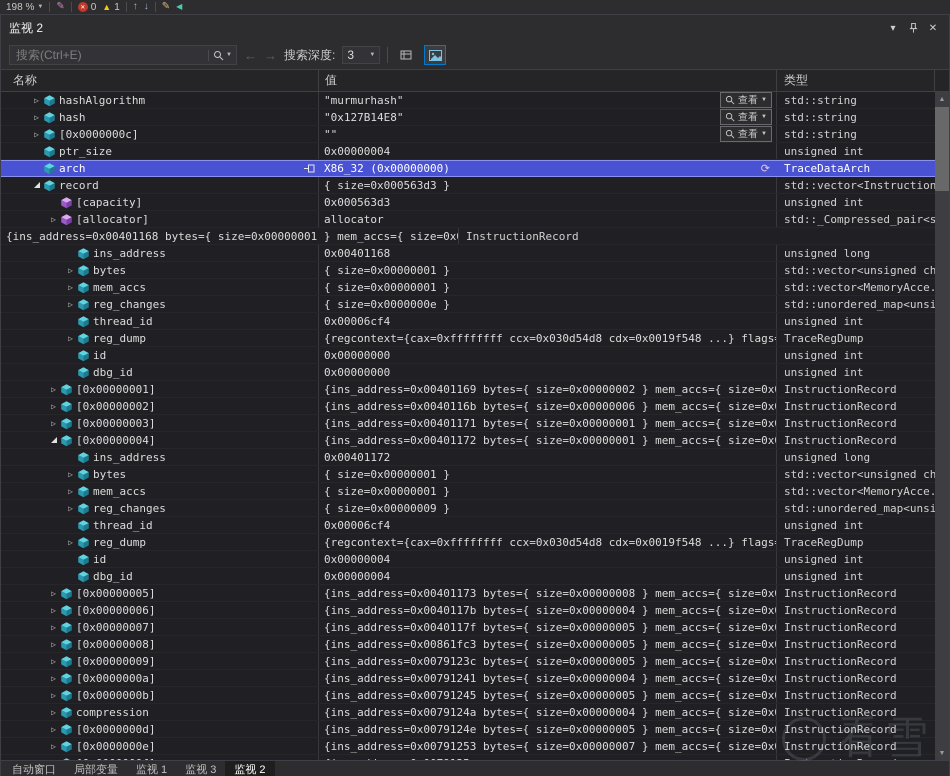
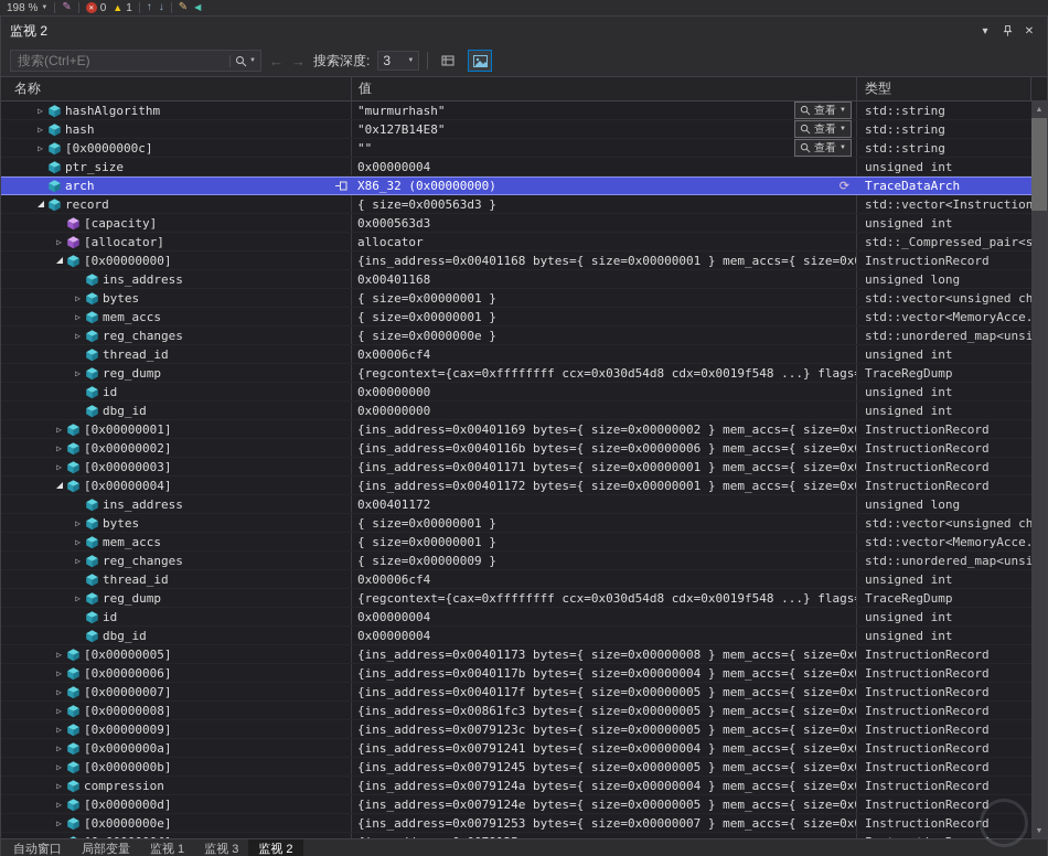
  198 %
  ✎
  0
  ▲
  1
  ↑
  ↓
  ✎
  ◀
  监视 2
  ▾
  ✕
  搜索(Ctrl+E)
  ←
  →
  搜索深度:
  3
  名称
  值
  类型
  hashAlgorithm
  "murmurhash"
  查看
  std::string
  hash
  "0x127B14E8"
  查看
  std::string
  [0x0000000c]
  ""
  查看
  std::string
  ptr_size
  0x00000004
  unsigned int
  arch
  X86_32 (0x00000000)
  ⟳
  TraceDataArch
  record
  { size=0x000563d3 }
  std::vector<Instruction
  [capacity]
  0x000563d3
  unsigned int
  [allocator]
  allocator
  std::_Compressed_pair<s
+ [0x00000000]
  {ins_address=0x00401168 bytes={ size=0x00000001 } mem_accs={ size=0x
  InstructionRecord
  ins_address
  0x00401168
  unsigned long
  bytes
  { size=0x00000001 }
  std::vector<unsigned ch
  mem_accs
  { size=0x00000001 }
  std::vector<MemoryAcce.
  reg_changes
  { size=0x0000000e }
  std::unordered_map<unsi
  thread_id
  0x00006cf4
  unsigned int
  reg_dump
  {regcontext={cax=0xffffffff ccx=0x030d54d8 cdx=0x0019f548 ...} flags
  TraceRegDump
  id
  0x00000000
  unsigned int
  dbg_id
  0x00000000
  unsigned int
  [0x00000001]
  {ins_address=0x00401169 bytes={ size=0x00000002 } mem_accs={ size=0x
  InstructionRecord
  [0x00000002]
  {ins_address=0x0040116b bytes={ size=0x00000006 } mem_accs={ size=0x
  InstructionRecord
  [0x00000003]
  {ins_address=0x00401171 bytes={ size=0x00000001 } mem_accs={ size=0x
  InstructionRecord
  [0x00000004]
  {ins_address=0x00401172 bytes={ size=0x00000001 } mem_accs={ size=0x
  InstructionRecord
  ins_address
  0x00401172
  unsigned long
  bytes
  { size=0x00000001 }
  std::vector<unsigned ch
  mem_accs
  { size=0x00000001 }
  std::vector<MemoryAcce.
  reg_changes
  { size=0x00000009 }
  std::unordered_map<unsi
  thread_id
  0x00006cf4
  unsigned int
  reg_dump
  {regcontext={cax=0xffffffff ccx=0x030d54d8 cdx=0x0019f548 ...} flags
  TraceRegDump
  id
  0x00000004
  unsigned int
  dbg_id
  0x00000004
  unsigned int
  [0x00000005]
  {ins_address=0x00401173 bytes={ size=0x00000008 } mem_accs={ size=0x
  InstructionRecord
  [0x00000006]
  {ins_address=0x0040117b bytes={ size=0x00000004 } mem_accs={ size=0x
  InstructionRecord
  [0x00000007]
  {ins_address=0x0040117f bytes={ size=0x00000005 } mem_accs={ size=0x
  InstructionRecord
  [0x00000008]
  {ins_address=0x00861fc3 bytes={ size=0x00000005 } mem_accs={ size=0x
  InstructionRecord
  [0x00000009]
  {ins_address=0x0079123c bytes={ size=0x00000005 } mem_accs={ size=0x
  InstructionRecord
  [0x0000000a]
  {ins_address=0x00791241 bytes={ size=0x00000004 } mem_accs={ size=0x
  InstructionRecord
  [0x0000000b]
  {ins_address=0x00791245 bytes={ size=0x00000005 } mem_accs={ size=0x
  InstructionRecord
  compression
  {ins_address=0x0079124a bytes={ size=0x00000004 } mem_accs={ size=0x
  InstructionRecord
  [0x0000000d]
  {ins_address=0x0079124e bytes={ size=0x00000005 } mem_accs={ size=0x
  InstructionRecord
  [0x0000000e]
  {ins_address=0x00791253 bytes={ size=0x00000007 } mem_accs={ size=0x
  InstructionRecord
  自动窗口
  局部变量
  监视 1
  监视 3
  监视 2
- 看雪
